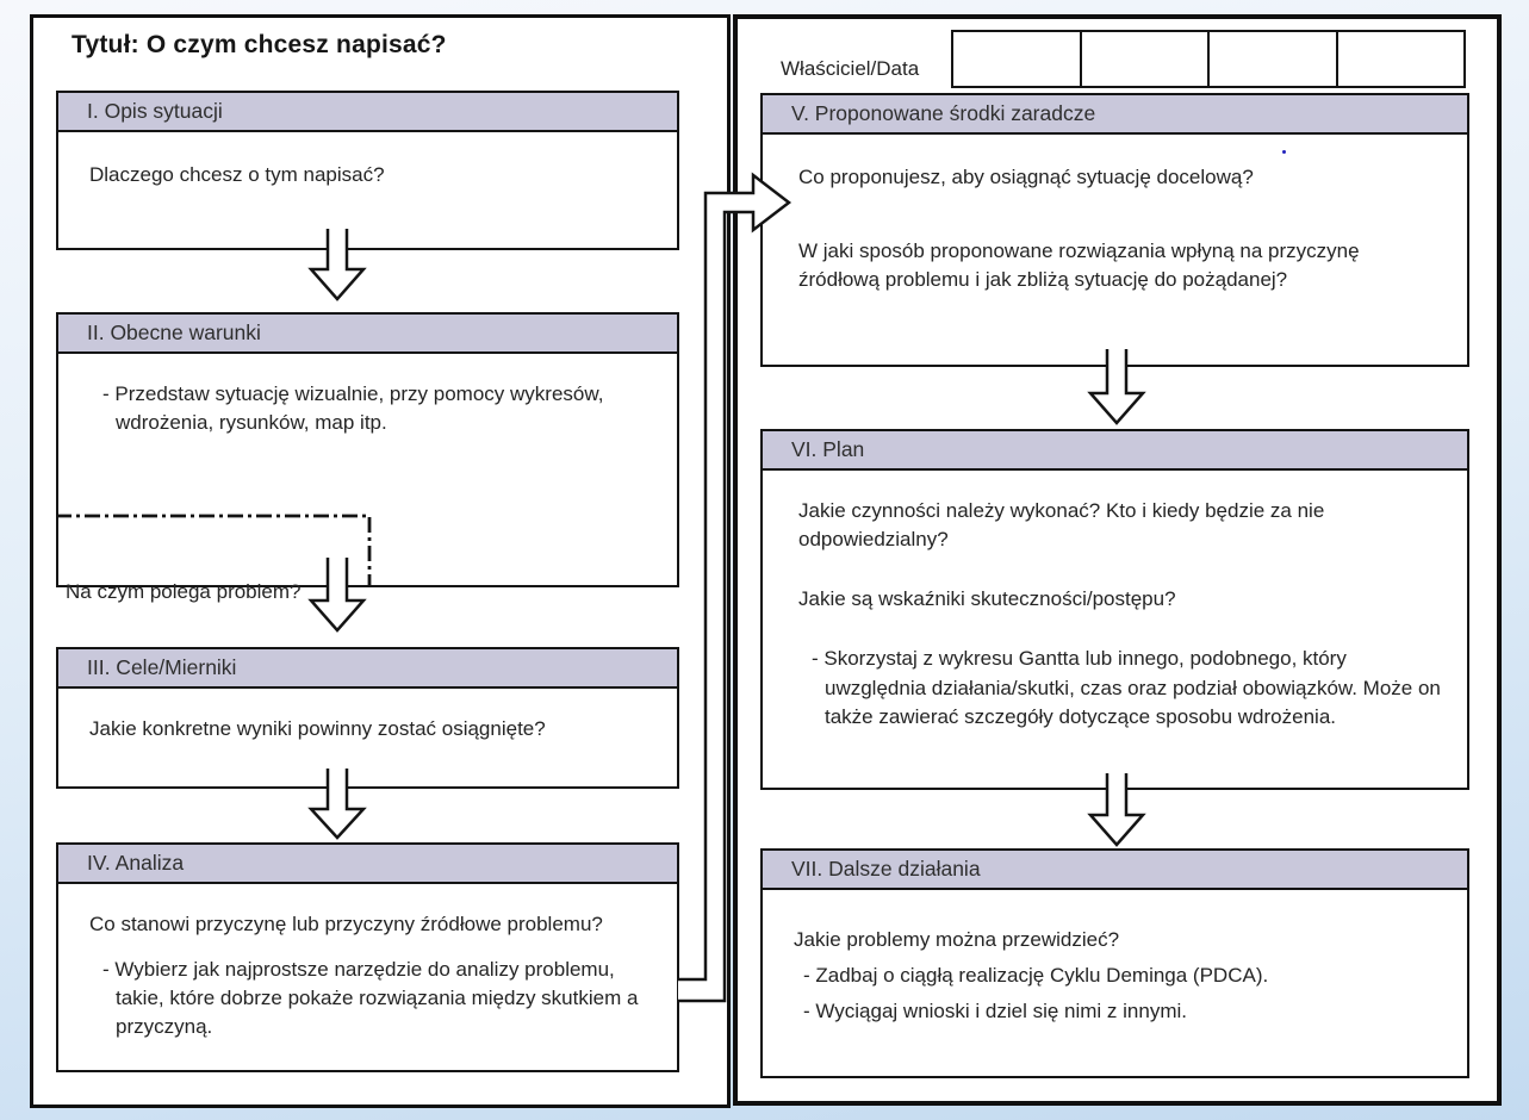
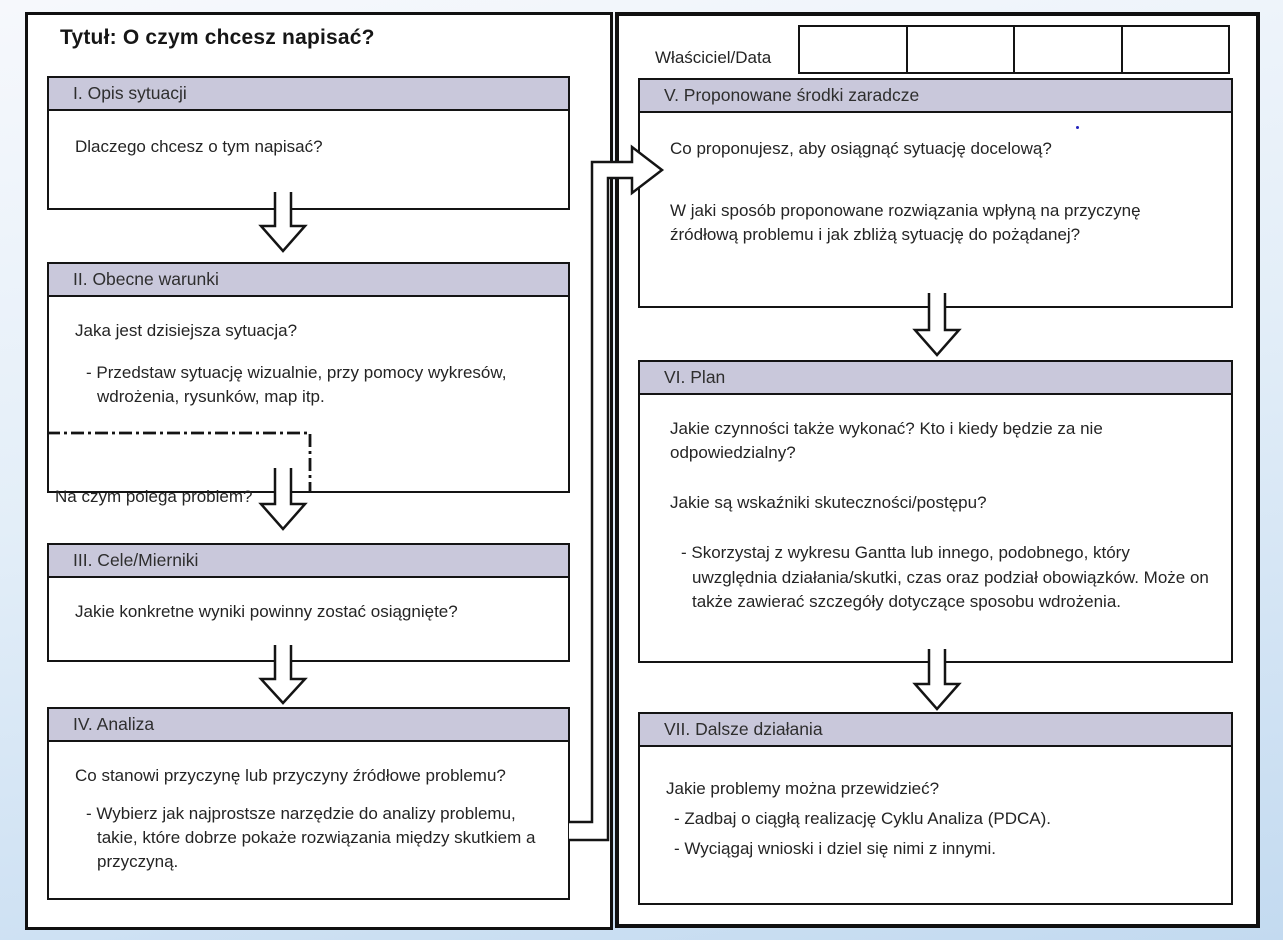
  Tytuł: O czym chcesz napisać?
  I. Opis sytuacji
  Dlaczego chcesz o tym napisać?
  II. Obecne warunki
+ Jaka jest dzisiejsza sytuacja?
  - Przedstaw sytuację wizualnie, przy pomocy wykresów, wdrożenia, rysunków, map itp.
  Na czym polega problem?
  III. Cele/Mierniki
  Jakie konkretne wyniki powinny zostać osiągnięte?
  Co stanowi przyczynę lub przyczyny źródłowe problemu?
  - Wybierz jak najprostsze narzędzie do analizy problemu, takie, które dobrze pokaże rozwiązania między skutkiem a przyczyną.
  IV. Analiza
  Właściciel/Data
  V. Proponowane środki zaradcze
  Co proponujesz, aby osiągnąć sytuację docelową?
  W jaki sposób proponowane rozwiązania wpłyną na przyczynę źródłową problemu i jak zbliżą sytuację do pożądanej?
  VI. Plan
- Jakie czynności należy wykonać? Kto i kiedy będzie za nie odpowiedzialny?
+ Jakie czynności także wykonać? Kto i kiedy będzie za nie odpowiedzialny?
  Jakie są wskaźniki skuteczności/postępu?
  - Skorzystaj z wykresu Gantta lub innego, podobnego, który uwzględnia działania/skutki, czas oraz podział obowiązków. Może on także zawierać szczegóły dotyczące sposobu wdrożenia.
  VII. Dalsze działania
  Jakie problemy można przewidzieć?
- - Zadbaj o ciągłą realizację Cyklu Deminga (PDCA).
+ - Zadbaj o ciągłą realizację Cyklu Analiza (PDCA).
  - Wyciągaj wnioski i dziel się nimi z innymi.
